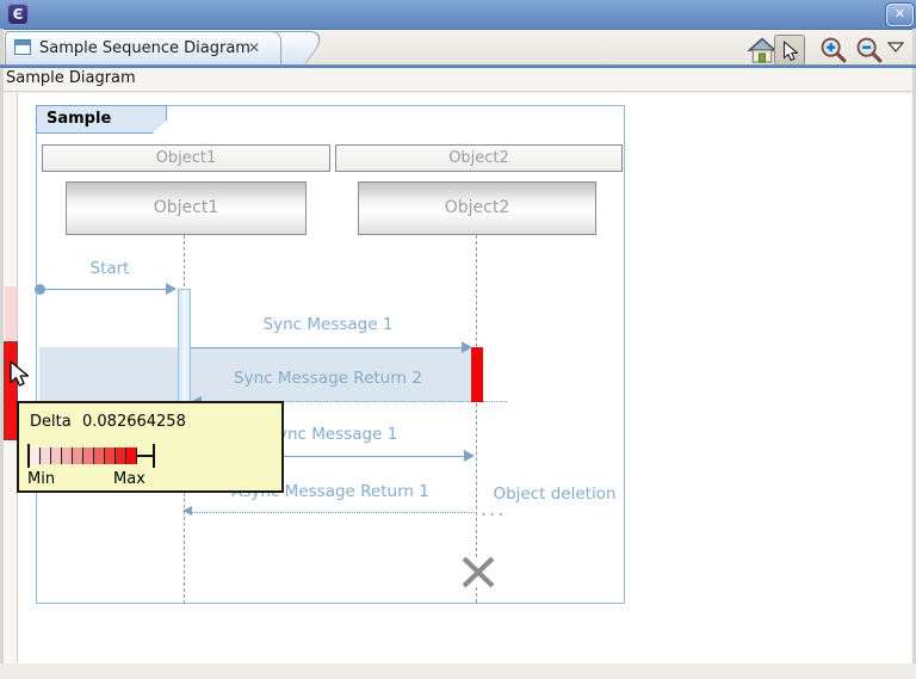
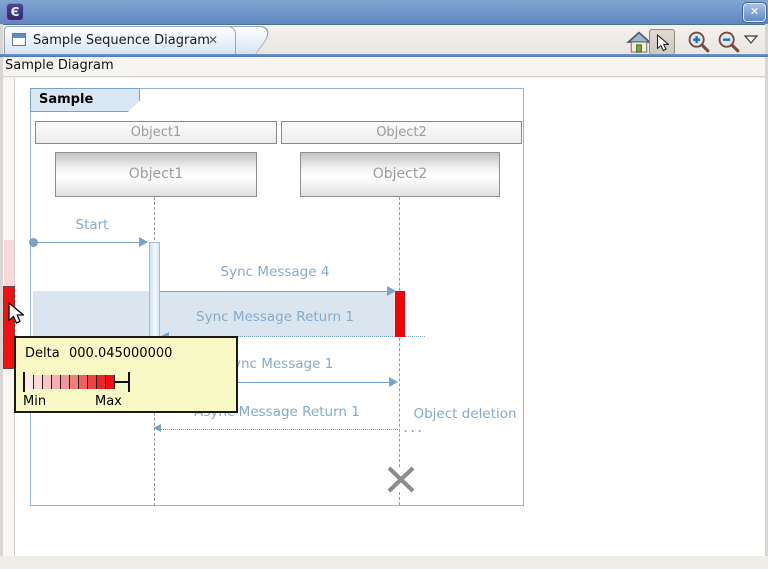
  Є
  ✕
  Sample Sequence Diagram
  ✕
  Sample Diagram
  Object1
  Object2
  Object1
  Object2
  Start
- Sync Message 1
+ Sync Message 4
- Sync Message Return 2
+ Sync Message Return 1
  nc Message 1
  Message Return 1
  Object deletion
  ...
  Delta
- 0.082664258
+ 000.045000000
  Min
  Max
